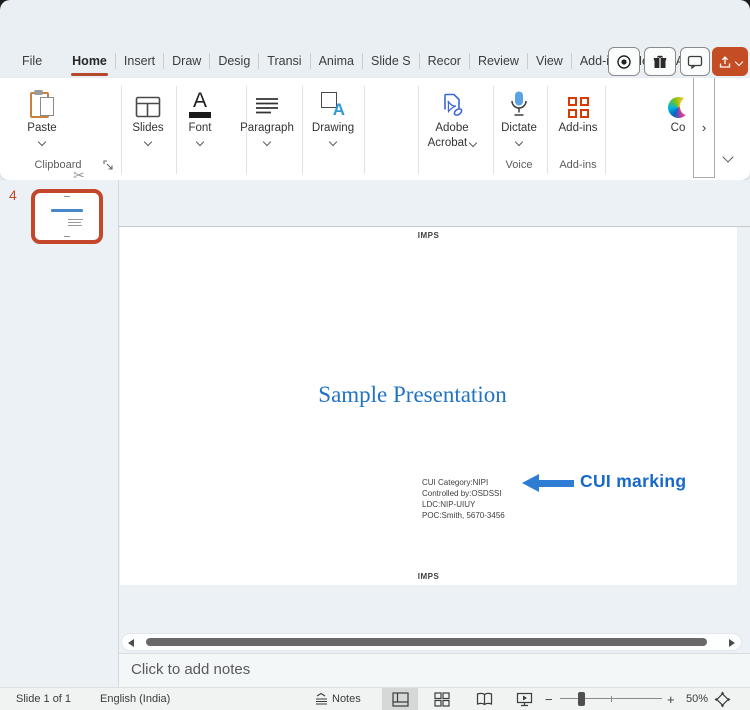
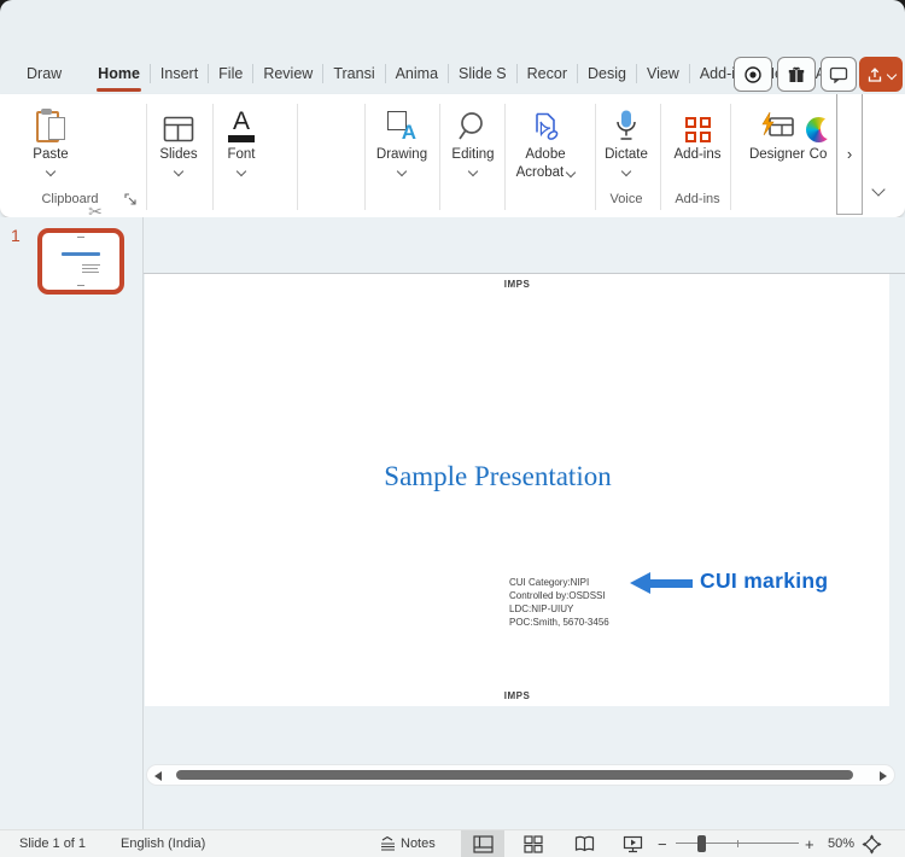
- File
+ Draw
  Home
  Insert
- Draw
+ File
- Desig
+ Review
  Transi
  Anima
  Slide S
  Recor
- Review
+ Desig
  View
  Paste
  ✂
  Clipboard
  Slides
  A
  Font
- Paragraph
  A
  Drawing
+ Editing
  Adobe
  Acrobat
  Dictate
  Voice
  Add-ins
  Add-ins
+ Designer
  Co
  ›
- 4
+ 1
  IMPS
  Sample Presentation
  CUI Category:NIPI
  Controlled by:OSDSSI
  LDC:NIP-UIUY
  POC:Smith, 5670-3456
  CUI marking
  IMPS
- Click to add notes
  Slide 1 of 1
  English (India)
  Notes
  −
  +
  50%
